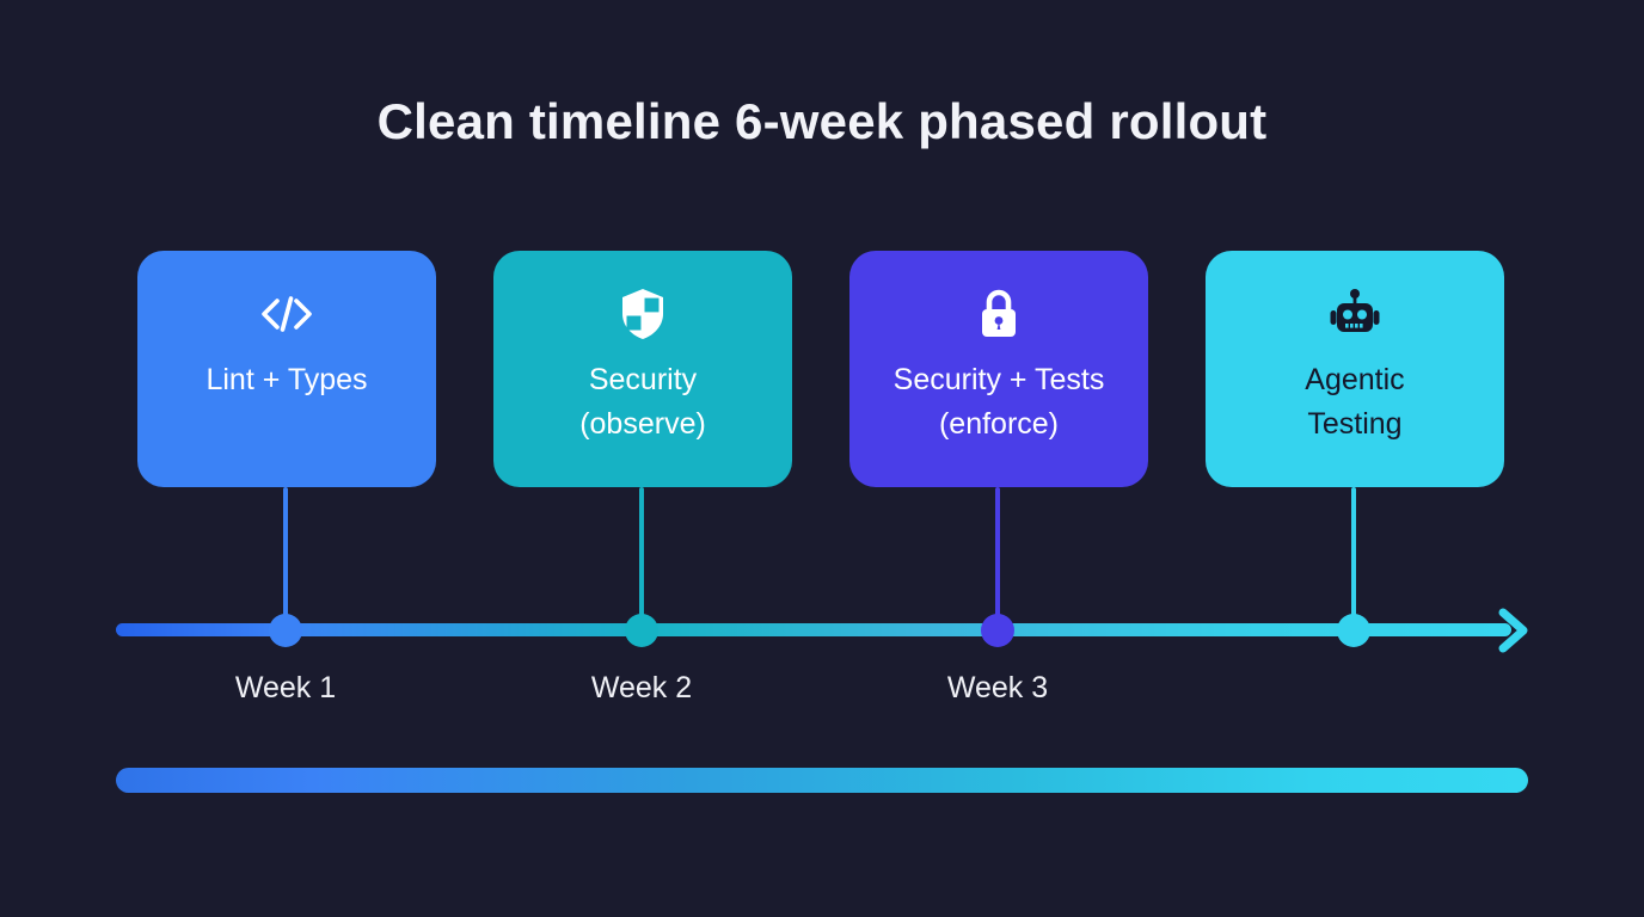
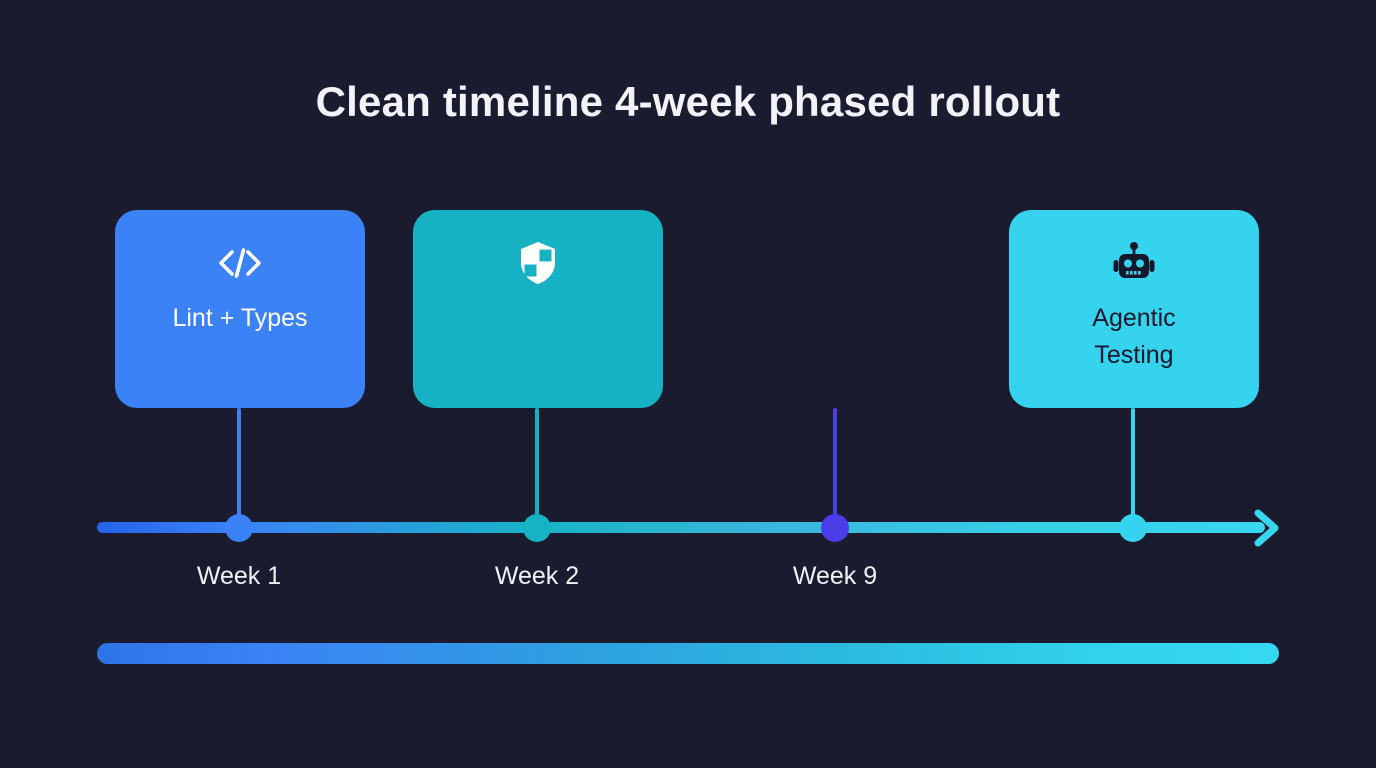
- Clean timeline 6-week phased rollout
+ Clean timeline 4-week phased rollout
  Lint + Types
- Security
- (observe)
- Security + Tests
- (enforce)
  Agentic
  Testing
  Week 1
  Week 2
- Week 3
+ Week 9
